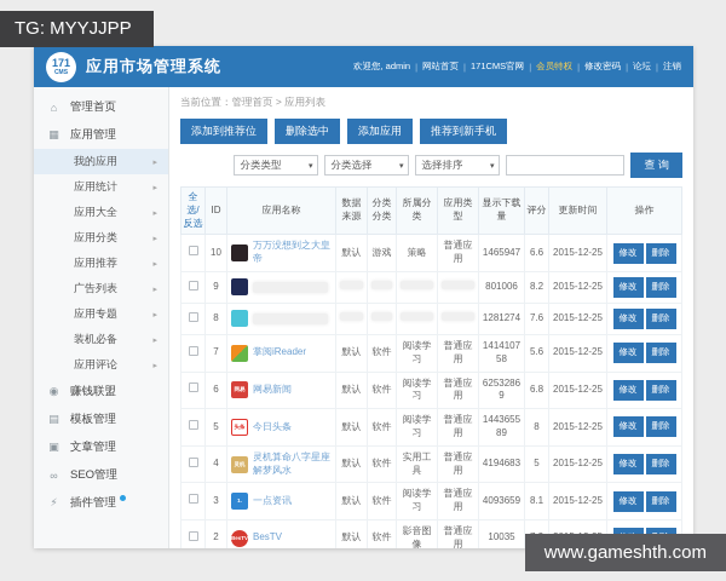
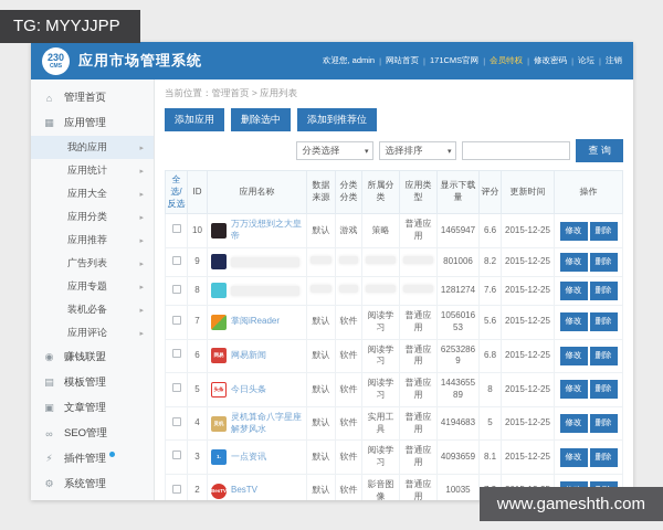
  TG: MYYJJPP
- 171
+ 230
  应用市场管理系统
  欢迎您, admin
  |
  网站首页
  |
  171CMS官网
  |
  会员特权
  |
  修改密码
  |
  论坛
  |
  注销
  ⌂
  管理首页
  ▦
  应用管理
  我的应用
  应用统计
  应用大全
  应用分类
  应用推荐
  广告列表
  应用专题
  装机必备
  应用评论
  ◉
  赚钱联盟
  ▤
  模板管理
  ▣
  文章管理
  ∞
  SEO管理
  ⚡
  插件管理
+ ⚙
+ 系统管理
  当前位置：管理首页 > 应用列表
- 添加到推荐位
+ 添加应用
  删除选中
- 添加应用
+ 添加到推荐位
- 推荐到新手机
- 分类类型
  分类选择
  选择排序
  查 询
  全选/反选	ID	应用名称	数据来源	分类分类	所属分类	应用类型	显示下载量	评分	更新时间	操作
  	10	万万没想到之大皇帝	默认	游戏	策略	普通应用	1465947	6.6	2015-12-25	修改 删除
  	9						801006	8.2	2015-12-25	修改 删除
  	8						1281274	7.6	2015-12-25	修改 删除
- 	7	掌阅iReader	默认	软件	阅读学习	普通应用	141410758	5.6	2015-12-25	修改 删除
+ 	7	掌阅iReader	默认	软件	阅读学习	普通应用	105601653	5.6	2015-12-25	修改 删除
  	6	网易新闻	默认	软件	阅读学习	普通应用	62532869	6.8	2015-12-25	修改 删除
  	5	今日头条	默认	软件	阅读学习	普通应用	144365589	8	2015-12-25	修改 删除
  	4	灵机算命八字星座解梦风水	默认	软件	实用工具	普通应用	4194683	5	2015-12-25	修改 删除
  	3	一点资讯	默认	软件	阅读学习	普通应用	4093659	8.1	2015-12-25	修改 删除
  www.gameshth.com
